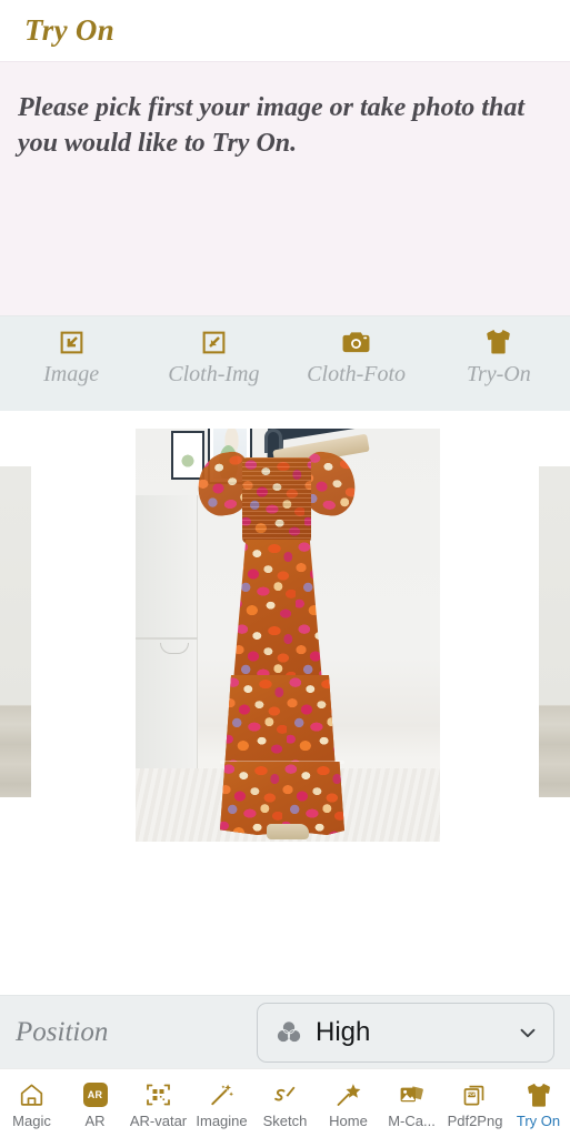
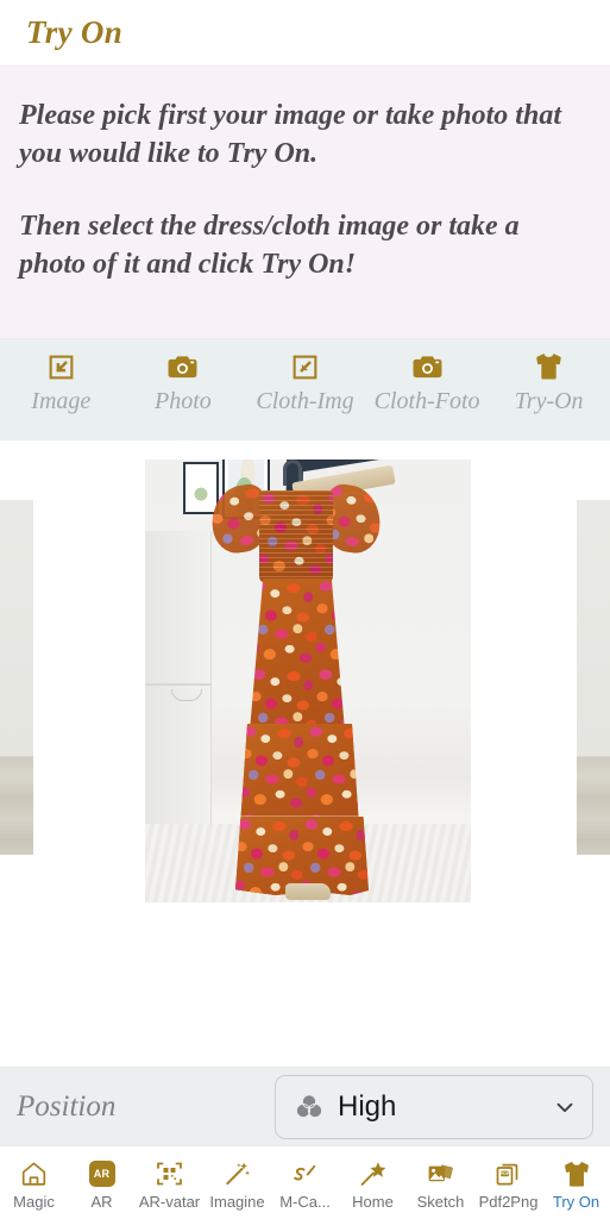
  Try On
  Please pick first your image or take photo that you would like to Try On.
+ Then select the dress/cloth image or take a photo of it and click Try On!
  Image
+ Photo
  Cloth-Img
  Cloth-Foto
  Try-On
  Position
  High
  Magic
  AR
  AR
  AR-vatar
  Imagine
- Sketch
+ M-Ca...
  Home
- M-Ca...
+ Sketch
  Pdf2Png
  Try On
